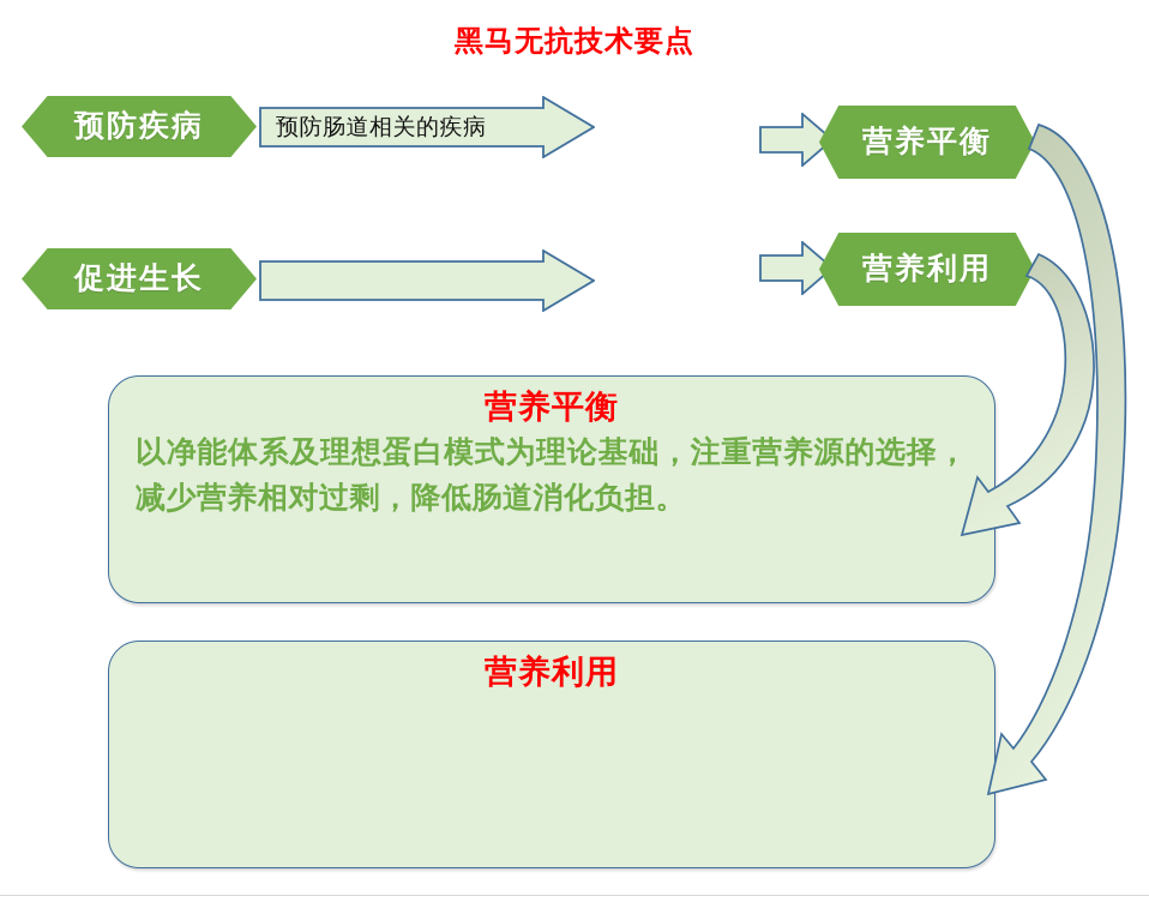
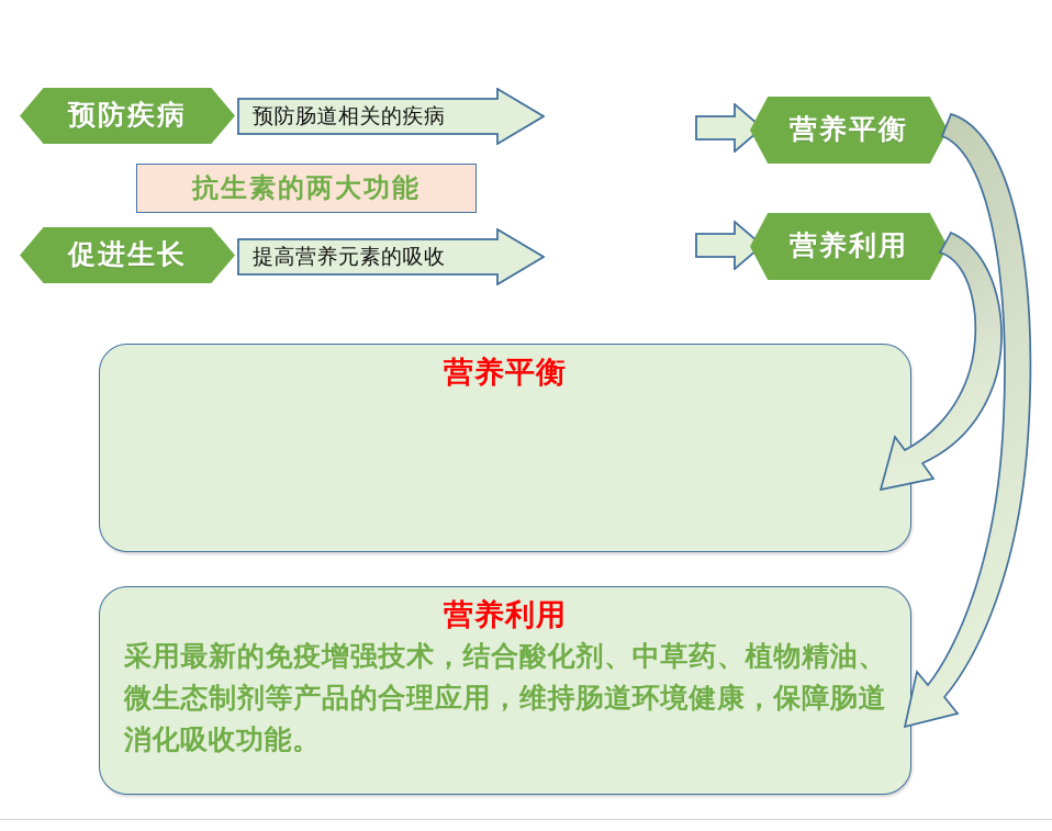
- 黑马无抗技术要点
  预防疾病
  促进生长
  预防肠道相关的疾病
+ 提高营养元素的吸收
+ 抗生素的两大功能
  营养平衡
  营养利用
  营养平衡
- 以净能体系及理想蛋白模式为理论基础，注重营养源的选择，减少营养相对过剩，降低肠道消化负担。
  营养利用
+ 采用最新的免疫增强技术，结合酸化剂、中草药、植物精油、微生态制剂等产品的合理应用，维持肠道环境健康，保障肠道消化吸收功能。
